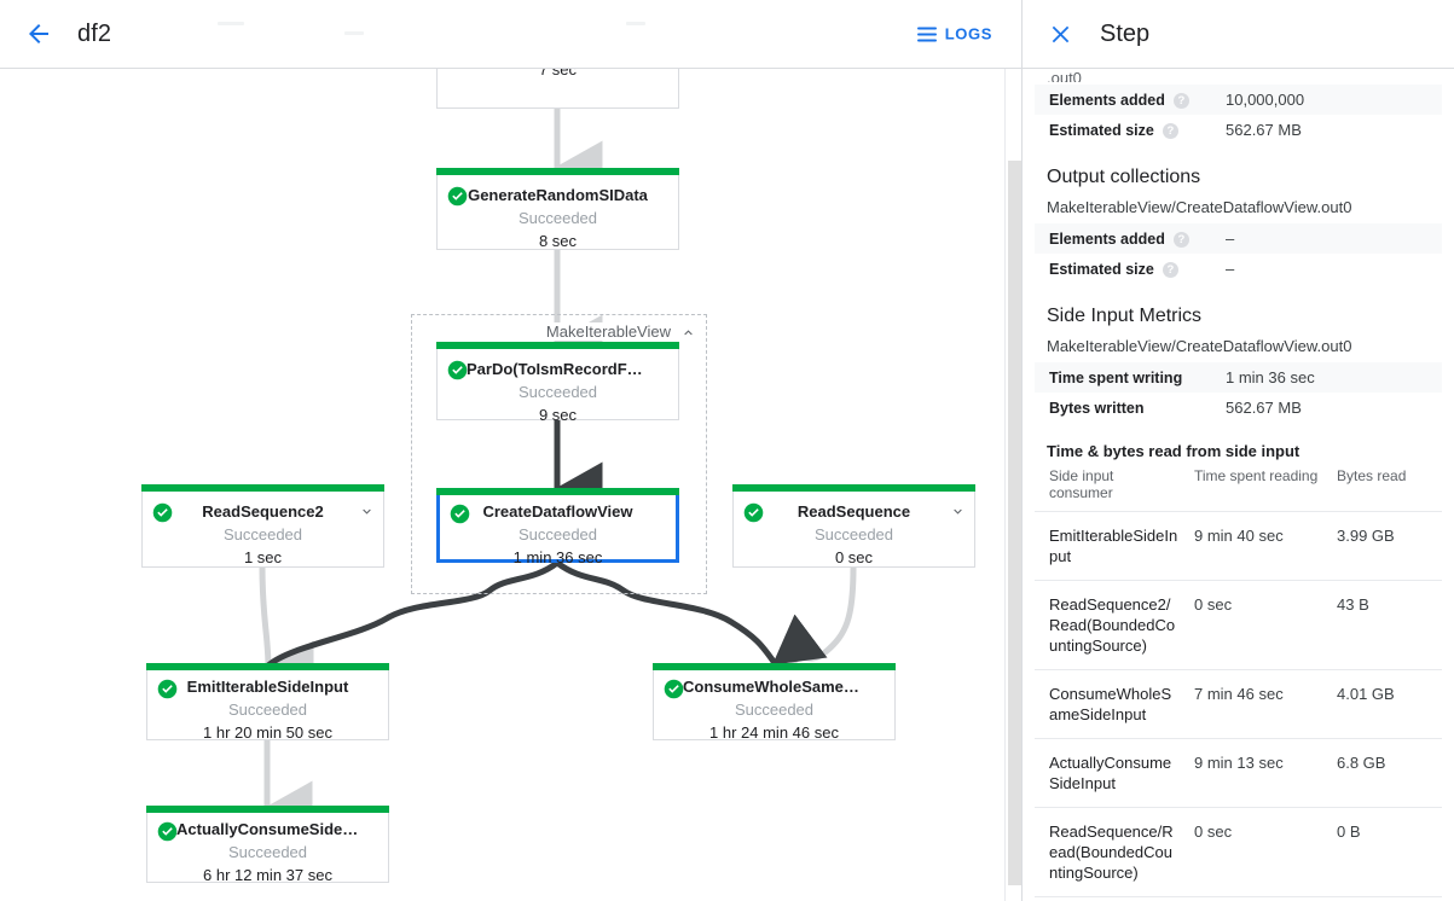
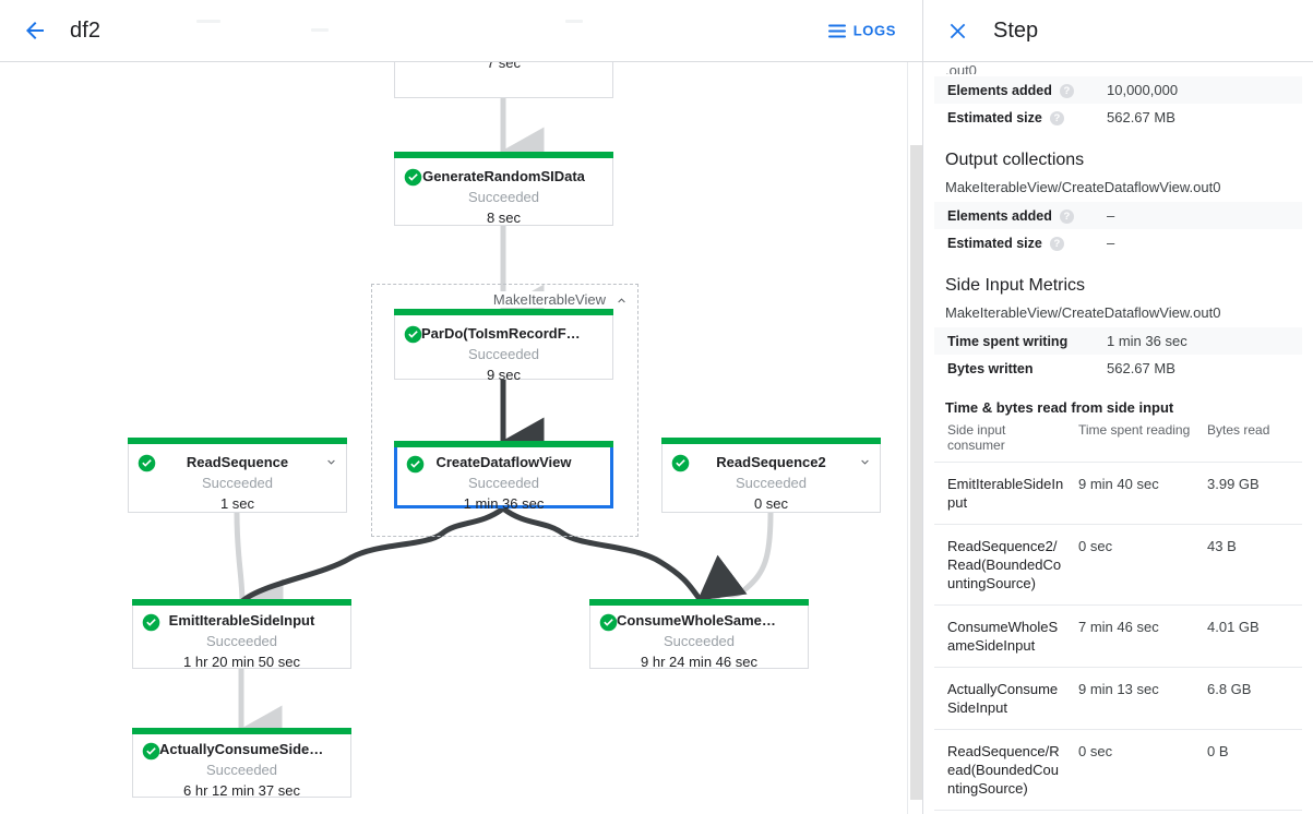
  df2
  LOGS
  MakeIterableView
  7 sec
  GenerateRandomSIData
  Succeeded
  8 sec
  ParDo(ToIsmRecordFor…
  Succeeded
  9 sec
  CreateDataflowView
  Succeeded
  1 min 36 sec
- ReadSequence2
+ ReadSequence
  Succeeded
  1 sec
- ReadSequence
+ ReadSequence2
  Succeeded
  0 sec
  EmitIterableSideInput
  Succeeded
  1 hr 20 min 50 sec
  ConsumeWholeSameSi…
  Succeeded
- 1 hr 24 min 46 sec
+ 9 hr 24 min 46 sec
  ActuallyConsumeSideI…
  Succeeded
  6 hr 12 min 37 sec
  Step
  .out0
  Elements added ?	10,000,000
  Estimated size ?	562.67 MB
  Output collections
  MakeIterableView/CreateDataflowView.out0
  Elements added ?	–
  Estimated size ?	–
  Side Input Metrics
  MakeIterableView/CreateDataflowView.out0
  Time spent writing	1 min 36 sec
  Bytes written	562.67 MB
  Time & bytes read from side input
  Side input consumer	Time spent reading	Bytes read
  EmitIterableSideInput	9 min 40 sec	3.99 GB
  ReadSequence2/Read(BoundedCountingSource)	0 sec	43 B
  ConsumeWholeSameSideInput	7 min 46 sec	4.01 GB
  ActuallyConsumeSideInput	9 min 13 sec	6.8 GB
  ReadSequence/Read(BoundedCountingSource)	0 sec	0 B
